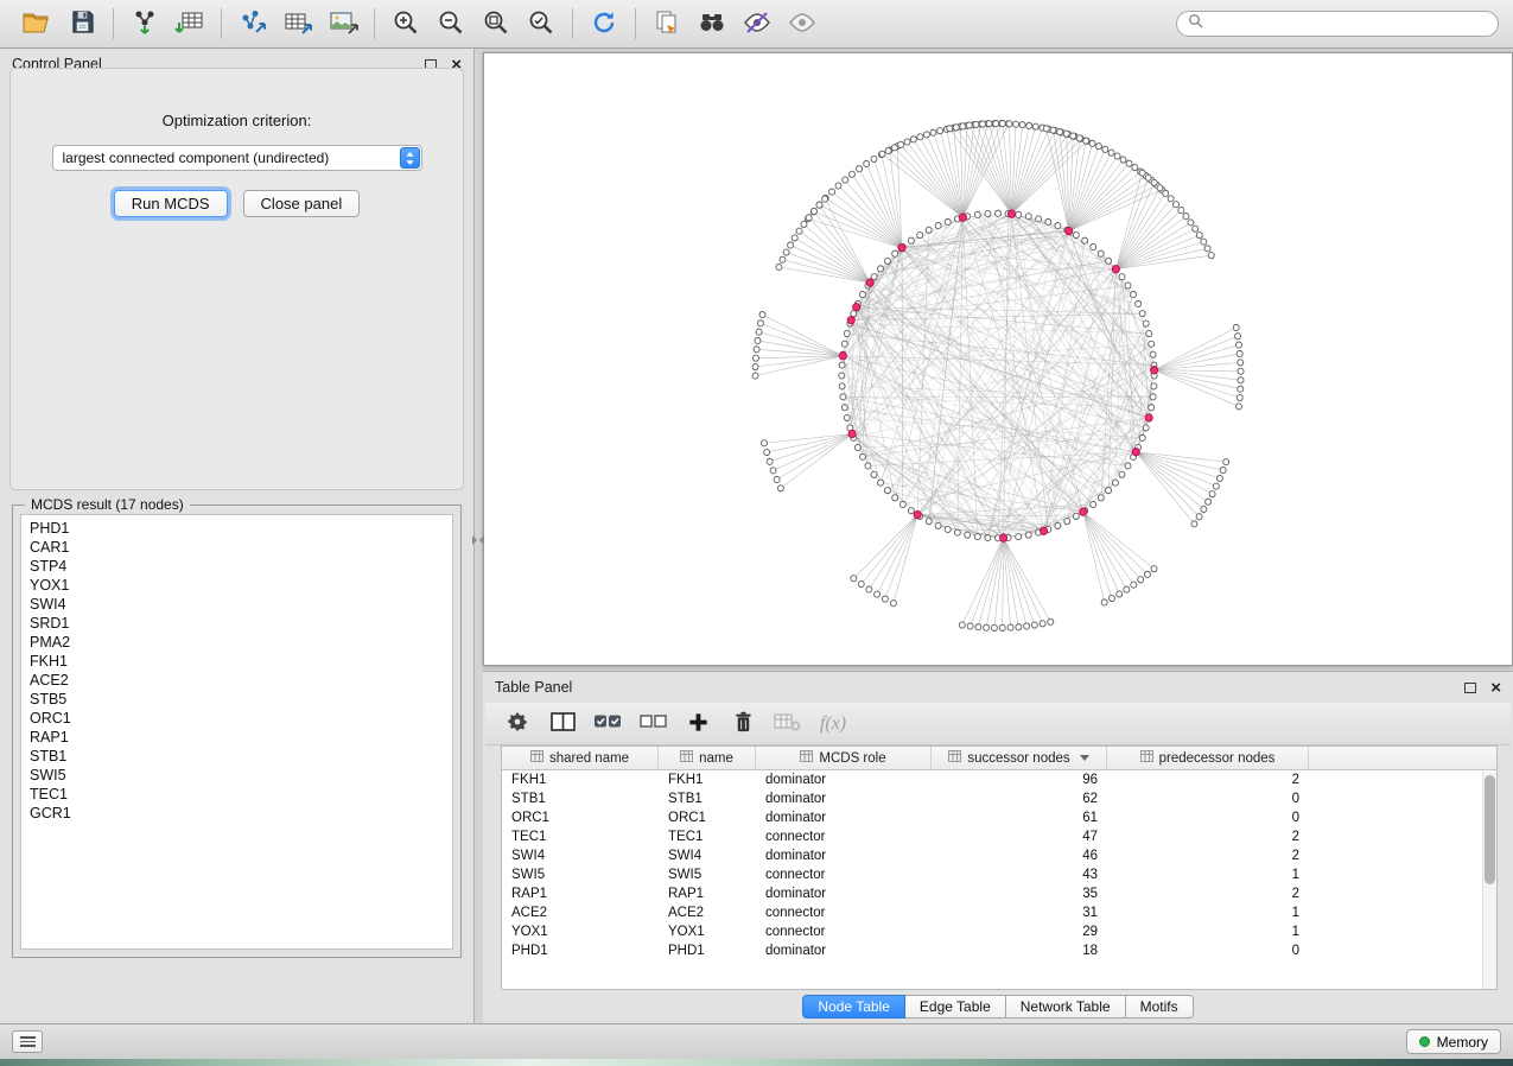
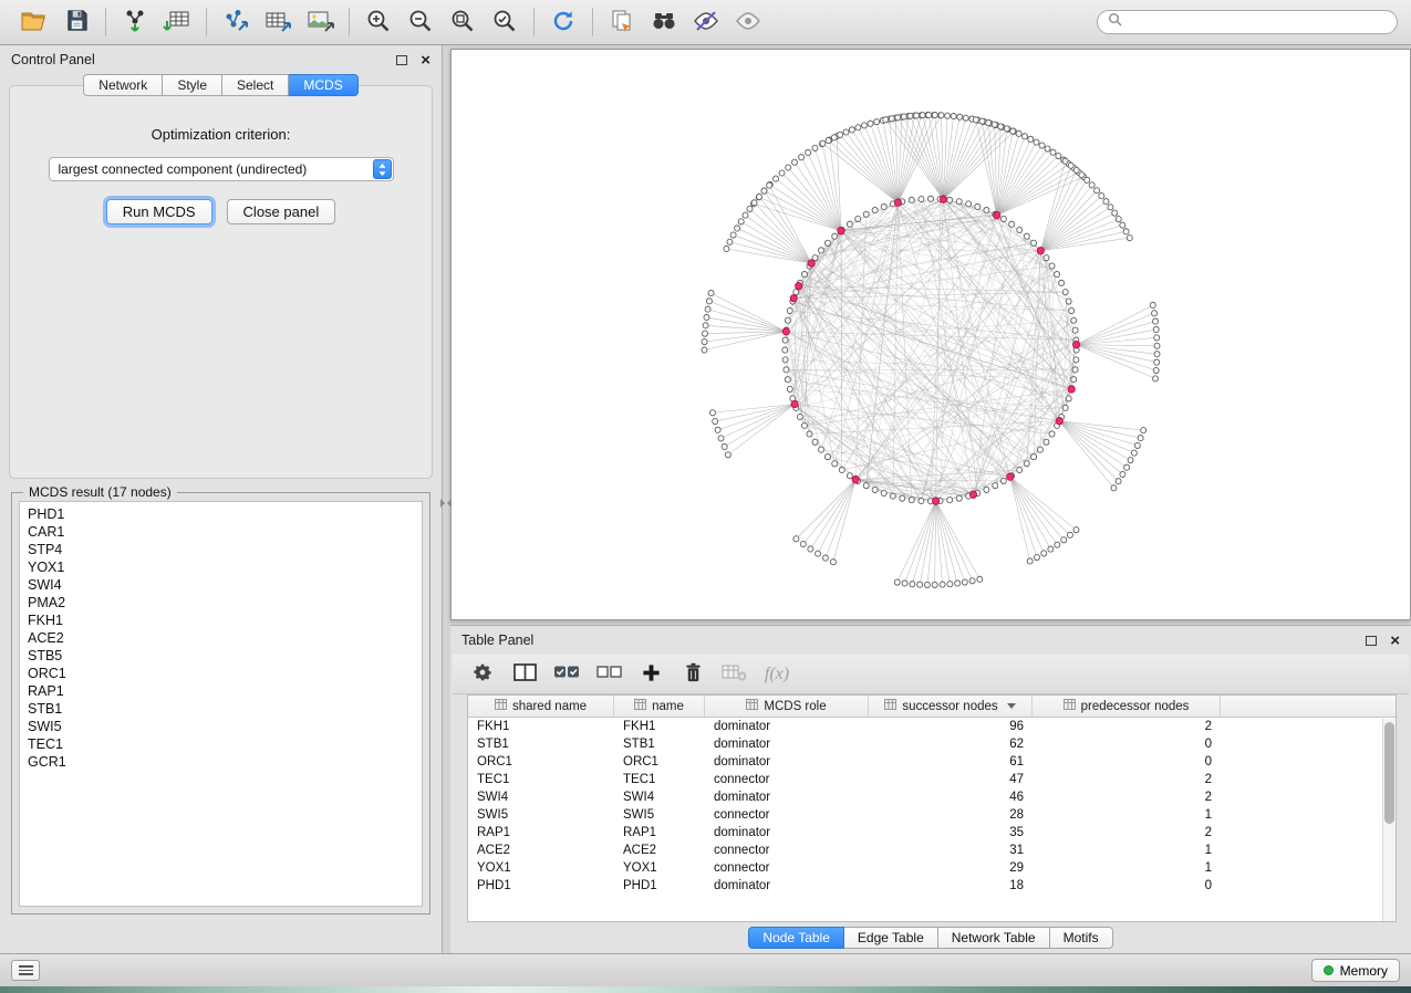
  Control Panel
  ×
+ Network
+ Style
+ Select
+ MCDS
  Optimization criterion:
  largest connected component (undirected)
  Run MCDS
  Close panel
  MCDS result (17 nodes)
  PHD1
  CAR1
  STP4
  YOX1
  SWI4
- SRD1
  PMA2
  FKH1
  ACE2
  STB5
  ORC1
  RAP1
  STB1
  SWI5
  TEC1
  GCR1
  Table Panel
  ×
  f(x)
  shared name
  name
  MCDS role
  successor nodes
  predecessor nodes
  FKH1
  FKH1
  dominator
  96
  2
  STB1
  STB1
  dominator
  62
  0
  ORC1
  ORC1
  dominator
  61
  0
  TEC1
  TEC1
  connector
  47
  2
  SWI4
  SWI4
  dominator
  46
  2
  SWI5
  SWI5
  connector
- 43
+ 28
  1
  RAP1
  RAP1
  dominator
  35
  2
  ACE2
  ACE2
  connector
  31
  1
  YOX1
  YOX1
  connector
  29
  1
  PHD1
  PHD1
  dominator
  18
  0
  Node Table
  Edge Table
  Network Table
  Motifs
  Memory
